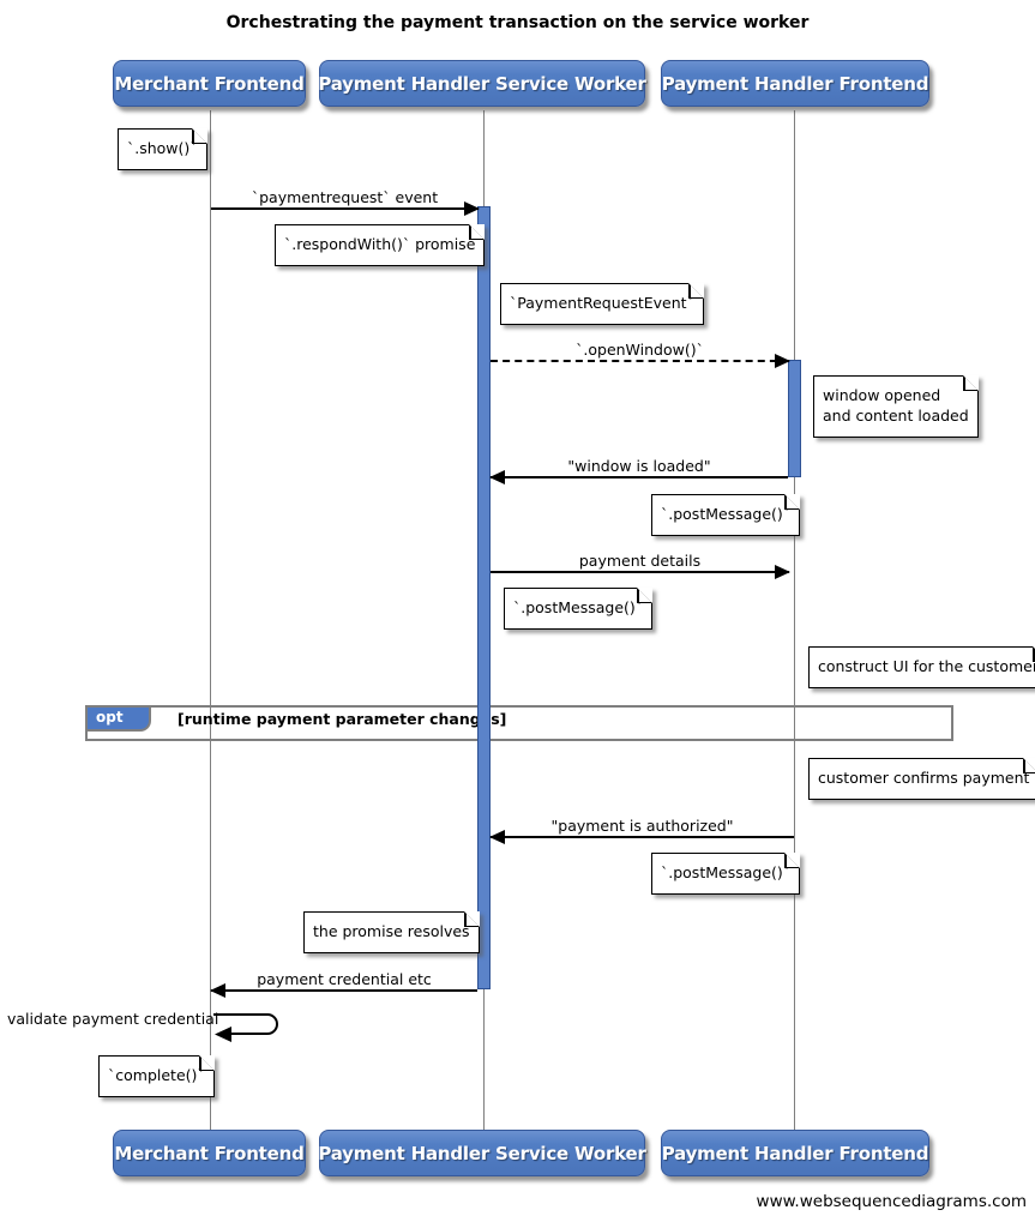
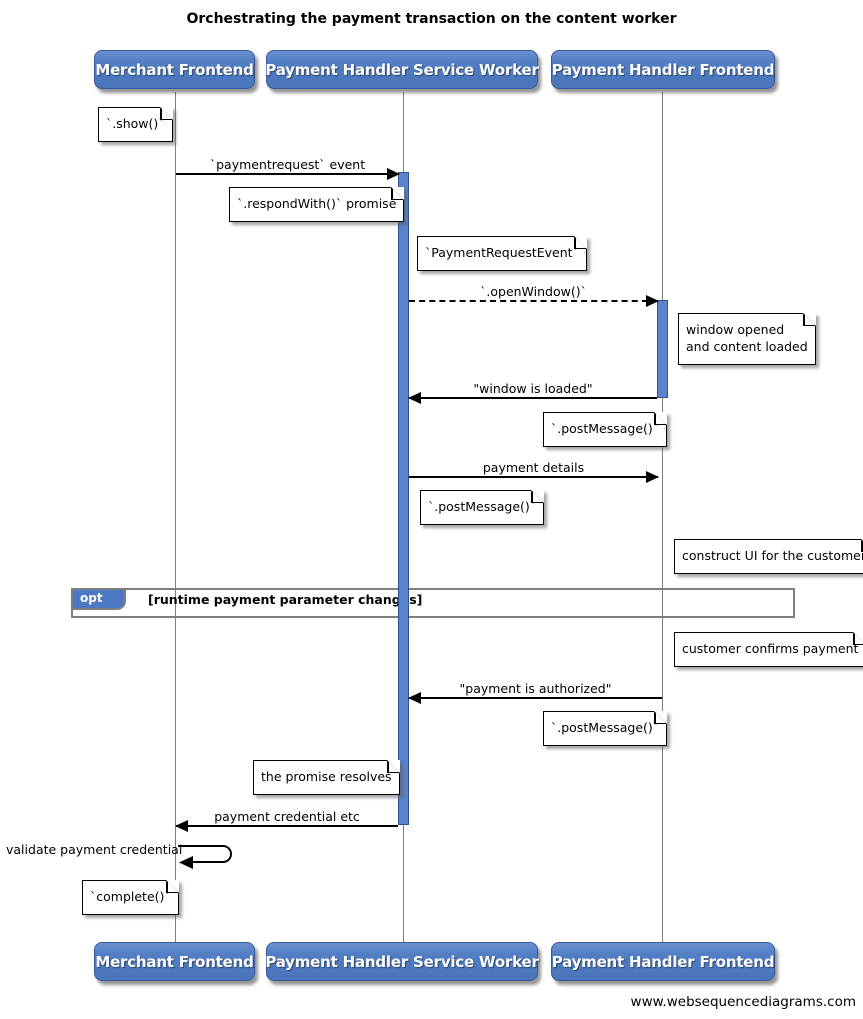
- Orchestrating the payment transaction on the service worker
+ Orchestrating the payment transaction on the content worker
  opt
  [runtime payment parameter changs]
  Merchant Frontend
  Payment Handler Service Worker
  Payment Handler Frontend
  `paymentrequest` event
  `.openWindow()`
  "window is loaded"
  payment details
  "payment is authorized"
  payment credential etc
  validate payment credentia
  `.show()`
  `.respondWith()` promise
  `PaymentRequestEvent`
  window opened
  and content loaded
  `.postMessage()`
  `.postMessage()`
  construct UI for the custome
  customer confirms payment
  `.postMessage()`
  the promise resolves
  `complete()`
  Merchant Frontend
  Payment Handler Service Worker
  Payment Handler Frontend
  www.websequencediagrams.com
